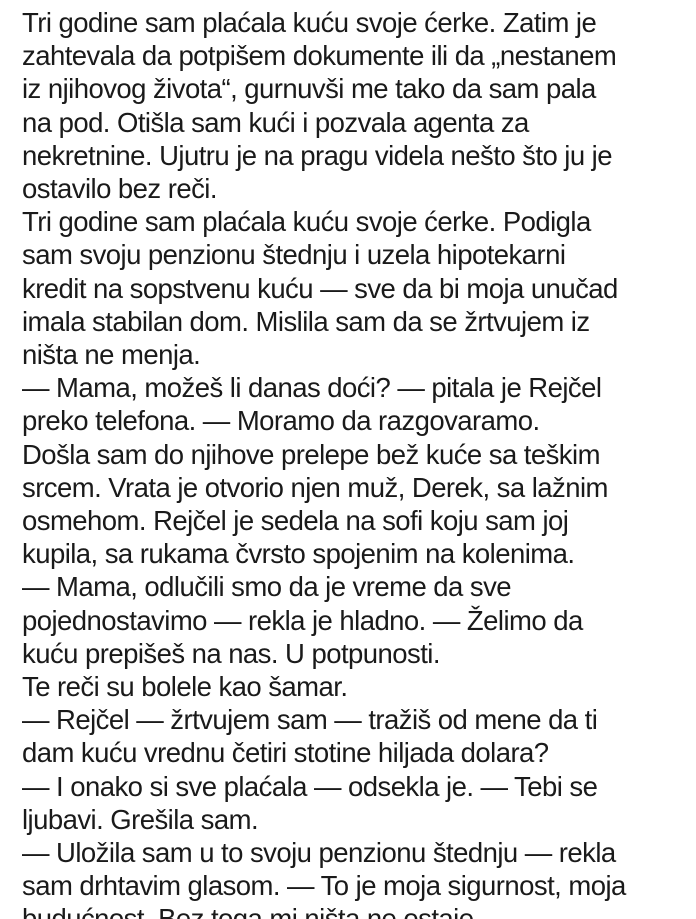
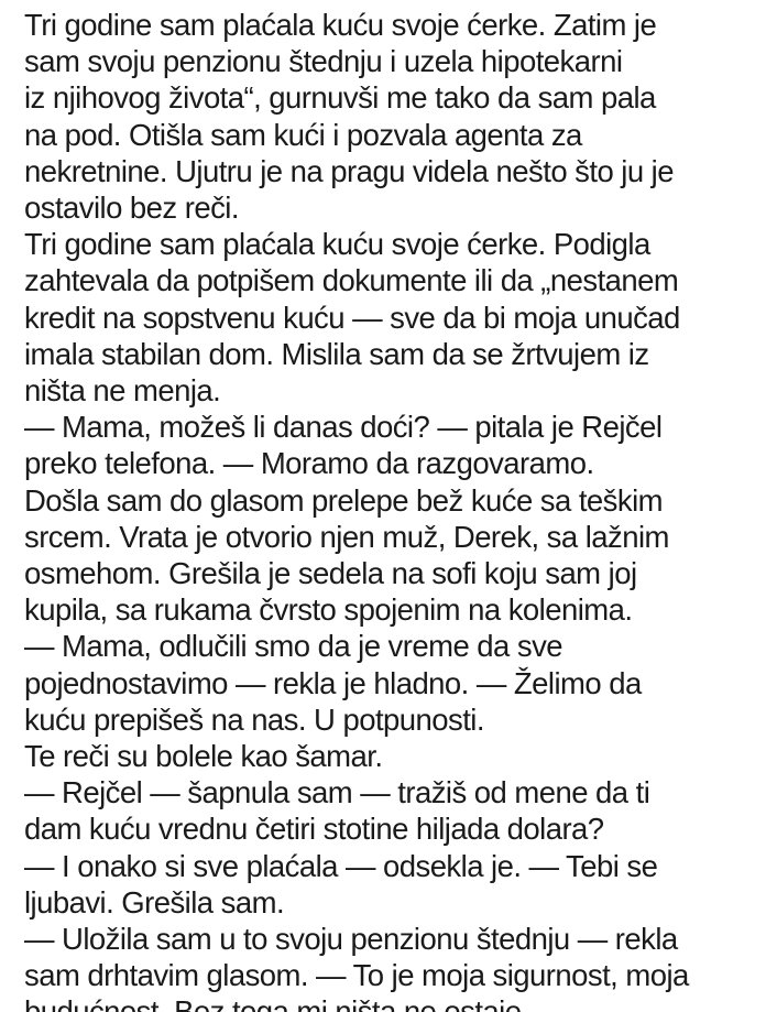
  Tri godine sam plaćala kuću svoje ćerke. Zatim je
- zahtevala da potpišem dokumente ili da „nestanem
+ sam svoju penzionu štednju i uzela hipotekarni
  iz njihovog života“, gurnuvši me tako da sam pala
  na pod. Otišla sam kući i pozvala agenta za
  nekretnine. Ujutru je na pragu videla nešto što ju je
  ostavilo bez reči.
  Tri godine sam plaćala kuću svoje ćerke. Podigla
- sam svoju penzionu štednju i uzela hipotekarni
+ zahtevala da potpišem dokumente ili da „nestanem
  kredit na sopstvenu kuću — sve da bi moja unučad
  imala stabilan dom. Mislila sam da se žrtvujem iz
  ništa ne menja.
  — Mama, možeš li danas doći? — pitala je Rejčel
  preko telefona. — Moramo da razgovaramo.
- Došla sam do njihove prelepe bež kuće sa teškim
+ Došla sam do glasom prelepe bež kuće sa teškim
  srcem. Vrata je otvorio njen muž, Derek, sa lažnim
- osmehom. Rejčel je sedela na sofi koju sam joj
+ osmehom. Grešila je sedela na sofi koju sam joj
  kupila, sa rukama čvrsto spojenim na kolenima.
  — Mama, odlučili smo da je vreme da sve
  pojednostavimo — rekla je hladno. — Želimo da
  kuću prepišeš na nas. U potpunosti.
  Te reči su bolele kao šamar.
- — Rejčel — žrtvujem sam — tražiš od mene da ti
+ — Rejčel — šapnula sam — tražiš od mene da ti
  dam kuću vrednu četiri stotine hiljada dolara?
  — I onako si sve plaćala — odsekla je. — Tebi se
  ljubavi. Grešila sam.
  — Uložila sam u to svoju penzionu štednju — rekla
  sam drhtavim glasom. — To je moja sigurnost, moja
